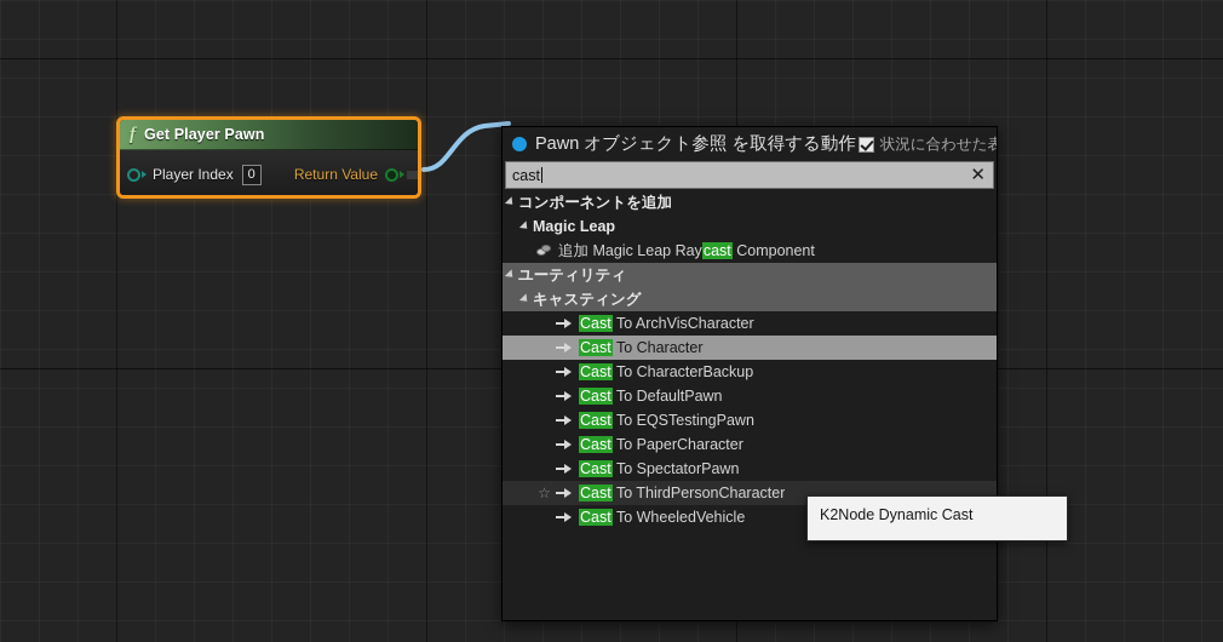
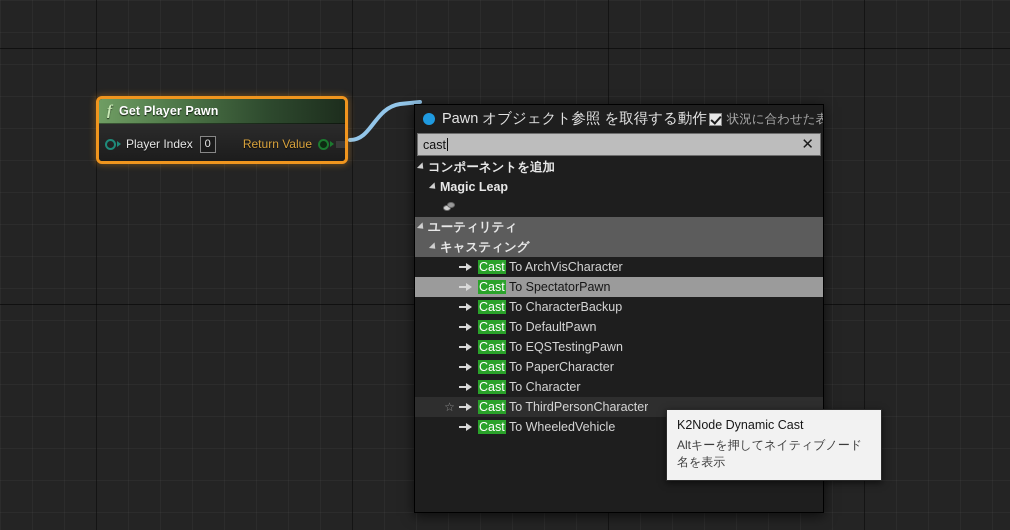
  f
  Get Player Pawn
  Player Index
  0
  Return Value
  Pawn オブジェクト参照 を取得する動作
  状況に合わせた表
  cast
  ✕
  コンポーネントを追加
  Magic Leap
- 追加 Magic Leap Raycast Component
  ユーティリティ
  キャスティング
  Cast To ArchVisCharacter
- Cast To Character
+ Cast To SpectatorPawn
  Cast To CharacterBackup
  Cast To DefaultPawn
  Cast To EQSTestingPawn
  Cast To PaperCharacter
- Cast To SpectatorPawn
+ Cast To Character
  ☆
  Cast To ThirdPersonCharacter
  Cast To WheeledVehicle
  K2Node Dynamic Cast
+ Altキーを押してネイティブノード名を表示
